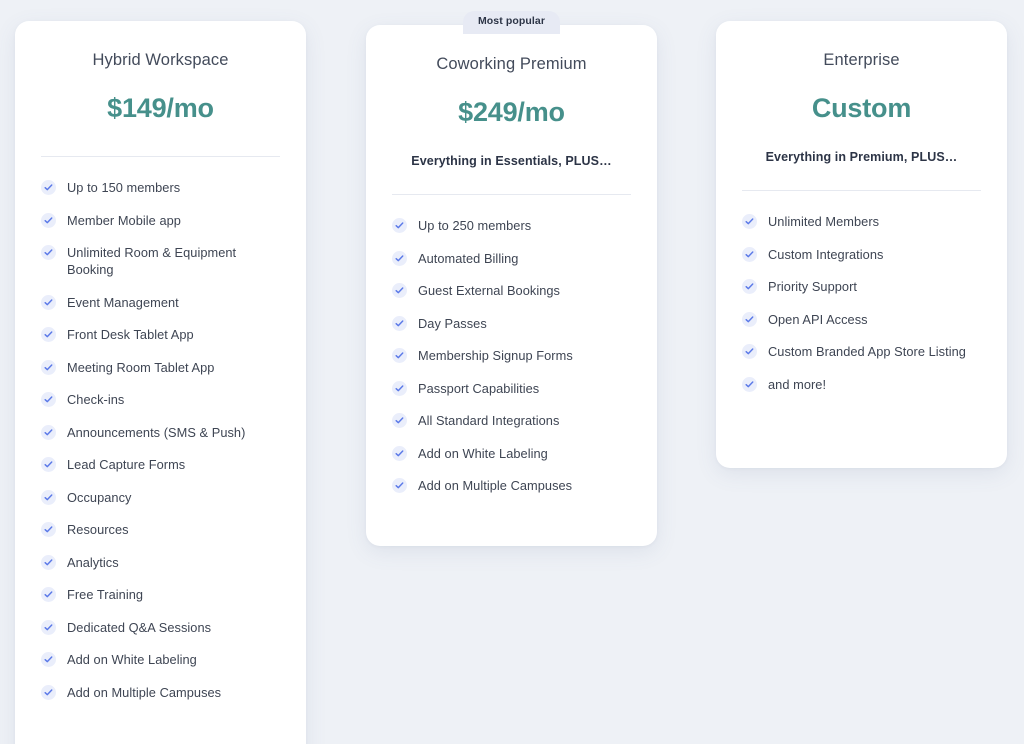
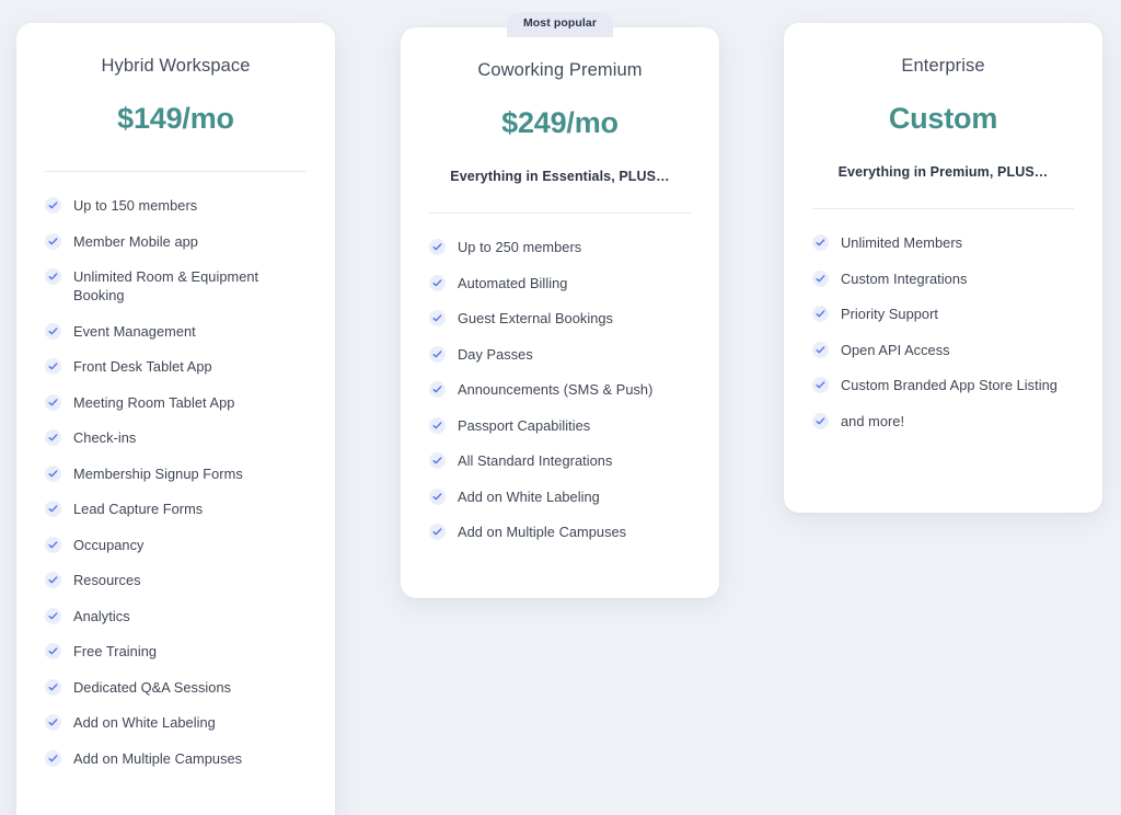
  Most popular
  Hybrid Workspace
  $149/mo
  Up to 150 members
  Member Mobile app
  Unlimited Room & Equipment Booking
  Event Management
  Front Desk Tablet App
  Meeting Room Tablet App
  Check-ins
- Announcements (SMS & Push)
+ Membership Signup Forms
  Lead Capture Forms
  Occupancy
  Resources
  Analytics
  Free Training
  Dedicated Q&A Sessions
  Add on White Labeling
  Add on Multiple Campuses
  Coworking Premium
  $249/mo
  Everything in Essentials, PLUS…
  Up to 250 members
  Automated Billing
  Guest External Bookings
  Day Passes
- Membership Signup Forms
+ Announcements (SMS & Push)
  Passport Capabilities
  All Standard Integrations
  Add on White Labeling
  Add on Multiple Campuses
  Enterprise
  Custom
  Everything in Premium, PLUS…
  Unlimited Members
  Custom Integrations
  Priority Support
  Open API Access
  Custom Branded App Store Listing
  and more!
